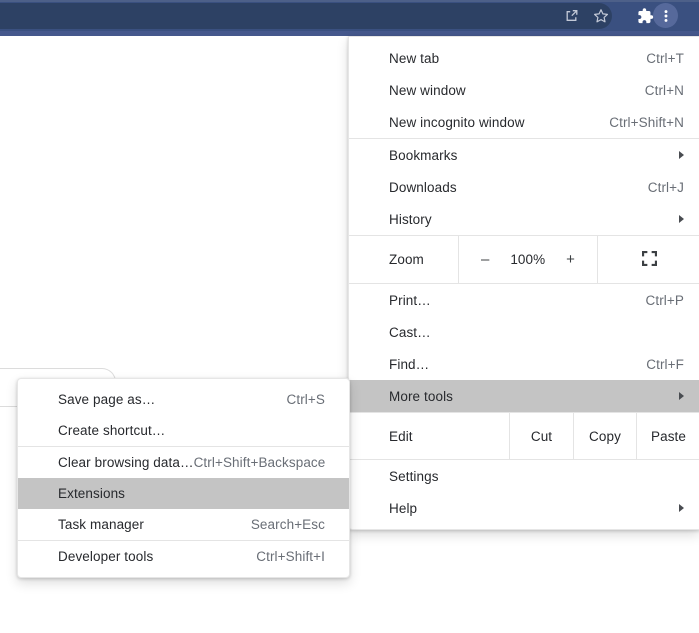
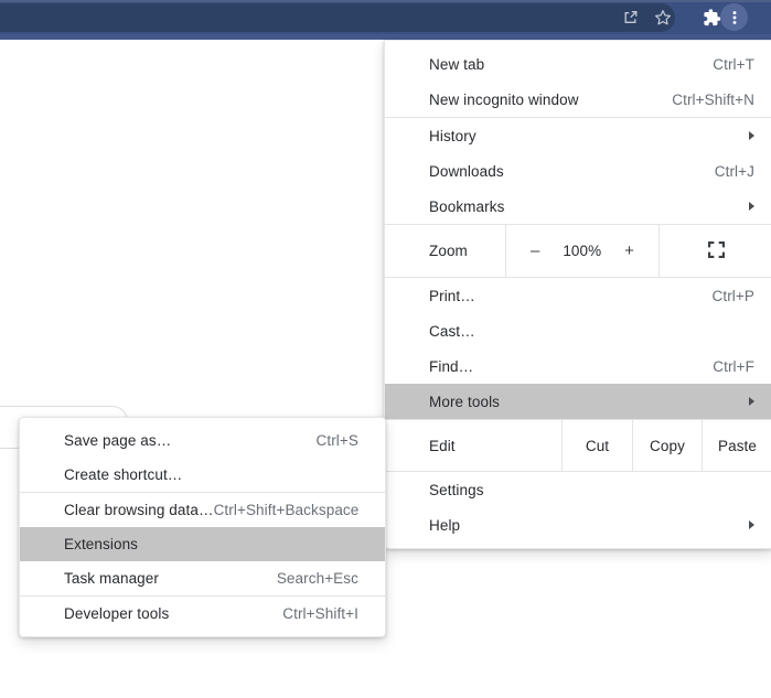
  New tab
  Ctrl+T
- New window
- Ctrl+N
  New incognito window
  Ctrl+Shift+N
- Bookmarks
+ History
  Downloads
  Ctrl+J
- History
+ Bookmarks
  Zoom
  –
  100%
  +
  Print…
  Ctrl+P
  Cast…
  Find…
  Ctrl+F
  More tools
  Edit
  Cut
  Copy
  Paste
  Settings
  Help
  Save page as…
  Ctrl+S
  Create shortcut…
  Clear browsing data…
  Ctrl+Shift+Backspace
  Extensions
  Task manager
  Search+Esc
  Developer tools
  Ctrl+Shift+I
